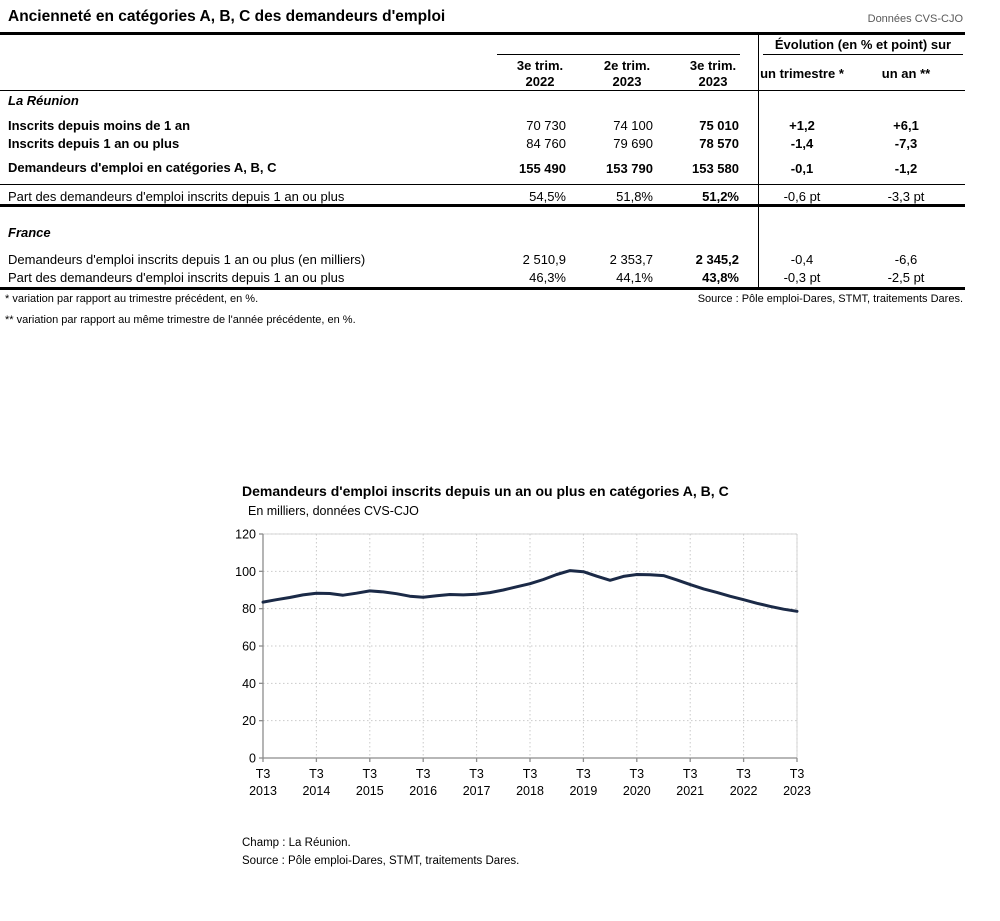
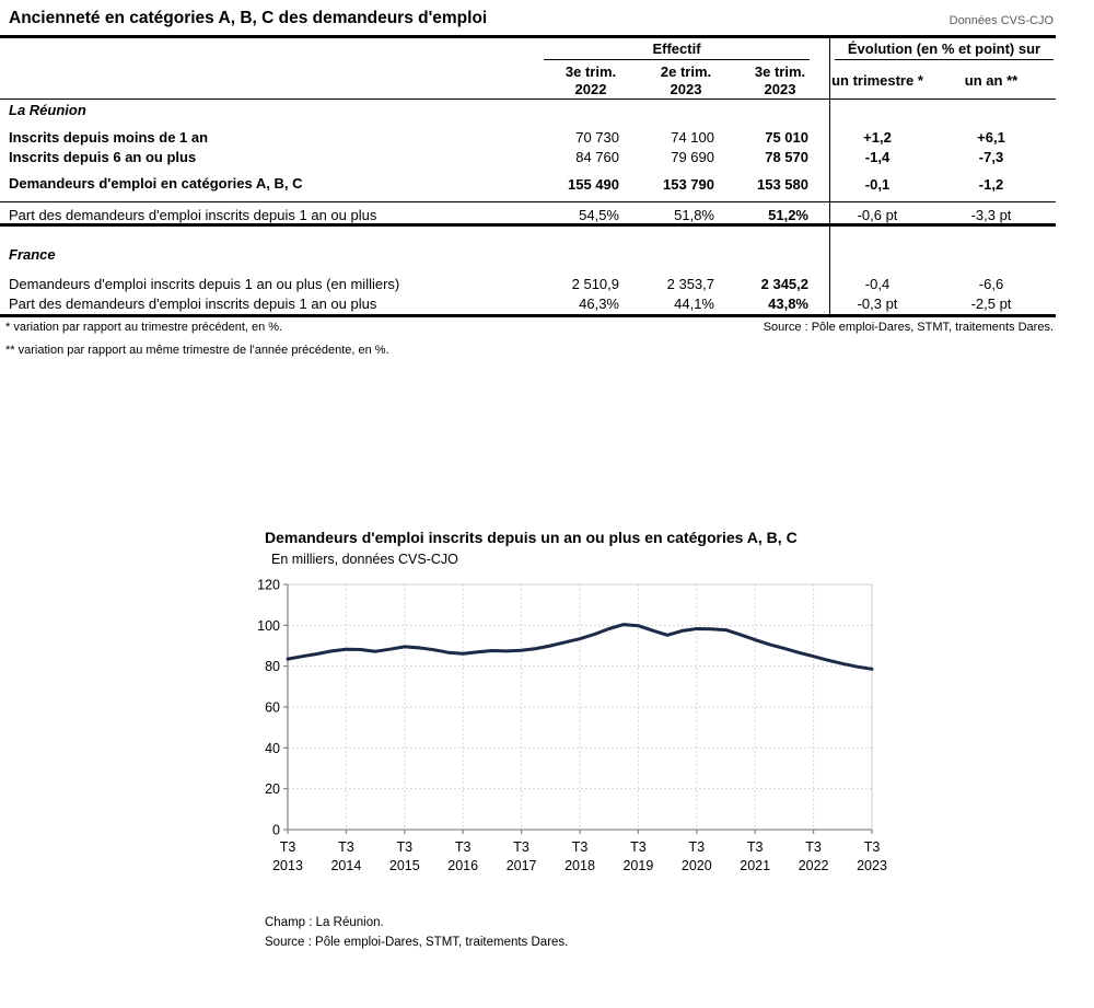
  Ancienneté en catégories A, B, C des demandeurs d'emploi
  Données CVS-CJO
+ Effectif
  Évolution (en % et point) sur
  3e trim.
  2022
  2e trim.
  2023
  3e trim.
  2023
  un trimestre *
  un an **
  La Réunion
  Inscrits depuis moins de 1 an
  70 730
  74 100
  75 010
  +1,2
  +6,1
- Inscrits depuis 1 an ou plus
+ Inscrits depuis 6 an ou plus
  84 760
  79 690
  78 570
  -1,4
  -7,3
  Demandeurs d'emploi en catégories A, B, C
  155 490
  153 790
  153 580
  -0,1
  -1,2
  Part des demandeurs d'emploi inscrits depuis 1 an ou plus
  54,5%
  51,8%
  51,2%
  -0,6 pt
  -3,3 pt
  France
  Demandeurs d'emploi inscrits depuis 1 an ou plus (en milliers)
  2 510,9
  2 353,7
  2 345,2
  -0,4
  -6,6
  Part des demandeurs d'emploi inscrits depuis 1 an ou plus
  46,3%
  44,1%
  43,8%
  -0,3 pt
  -2,5 pt
  * variation par rapport au trimestre précédent, en %.
  Source : Pôle emploi-Dares, STMT, traitements Dares.
  ** variation par rapport au même trimestre de l'année précédente, en %.
  Demandeurs d'emploi inscrits depuis un an ou plus en catégories A, B, C
  En milliers, données CVS-CJO
  0
  20
  40
  60
  80
  100
  120
  T3
  2013
  T3
  2014
  T3
  2015
  T3
  2016
  T3
  2017
  T3
  2018
  T3
  2019
  T3
  2020
  T3
  2021
  T3
  2022
  T3
  2023
  Champ : La Réunion.
  Source : Pôle emploi-Dares, STMT, traitements Dares.
